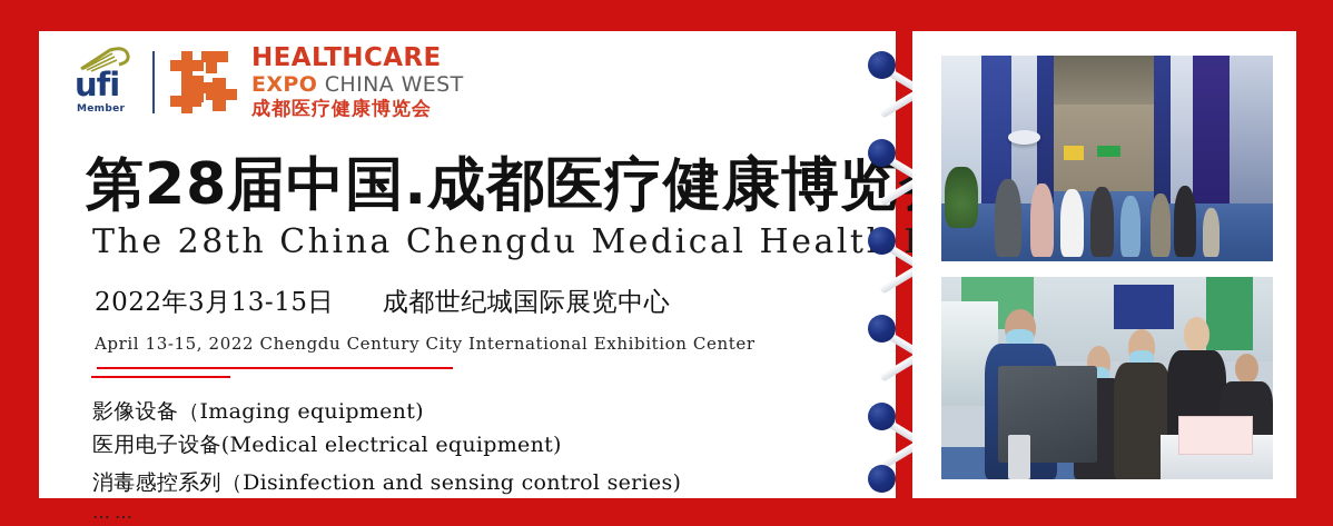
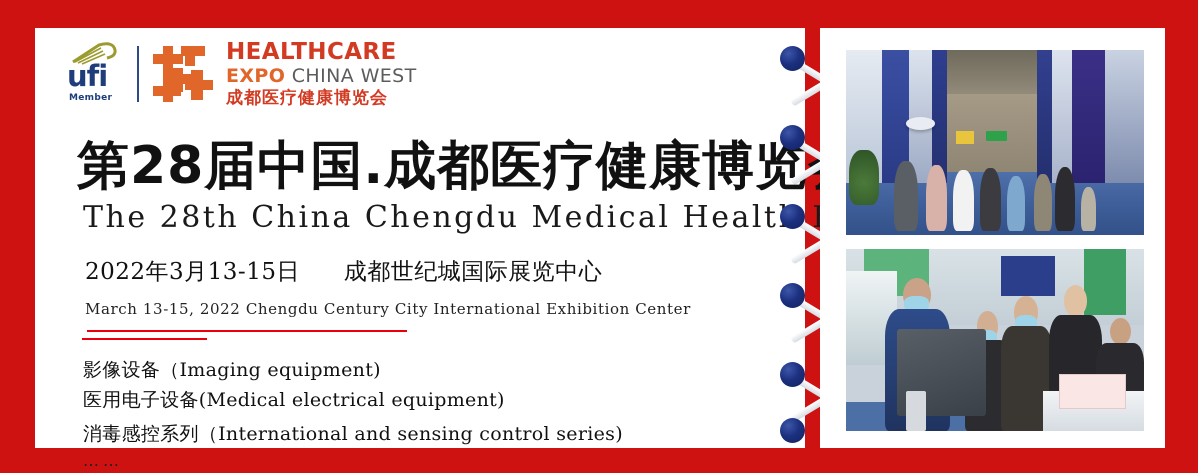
  ufi
  Member
  HEALTHCARE
  EXPO CHINA WEST
  成都医疗健康博览会
  第28届中国.成都医疗健康博览
  The 28th China Chengdu Medical Healt
  2022年3月13-15日 成都世纪城国际展览中心
- April 13-15, 2022 Chengdu Century City International Exhibition Center
+ March 13-15, 2022 Chengdu Century City International Exhibition Center
  影像设备（Imaging equipment)
  医用电子设备(Medical electrical equipment)
- 消毒感控系列（Disinfection and sensing control series)
+ 消毒感控系列（International and sensing control series)
  ……
